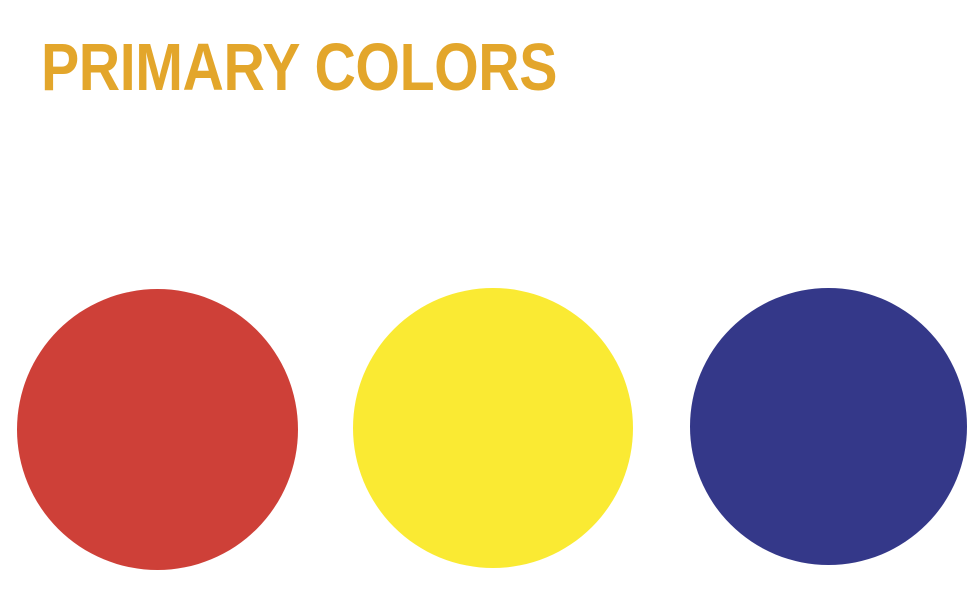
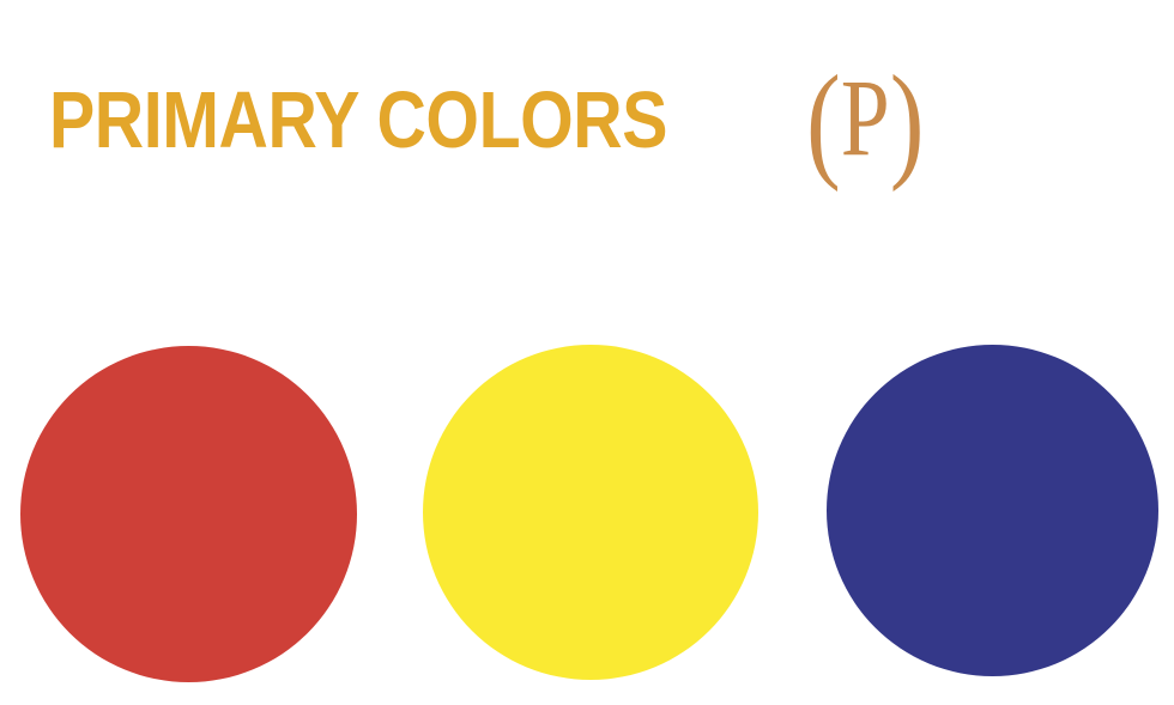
  PRIMARY COLORS
+ (P)
